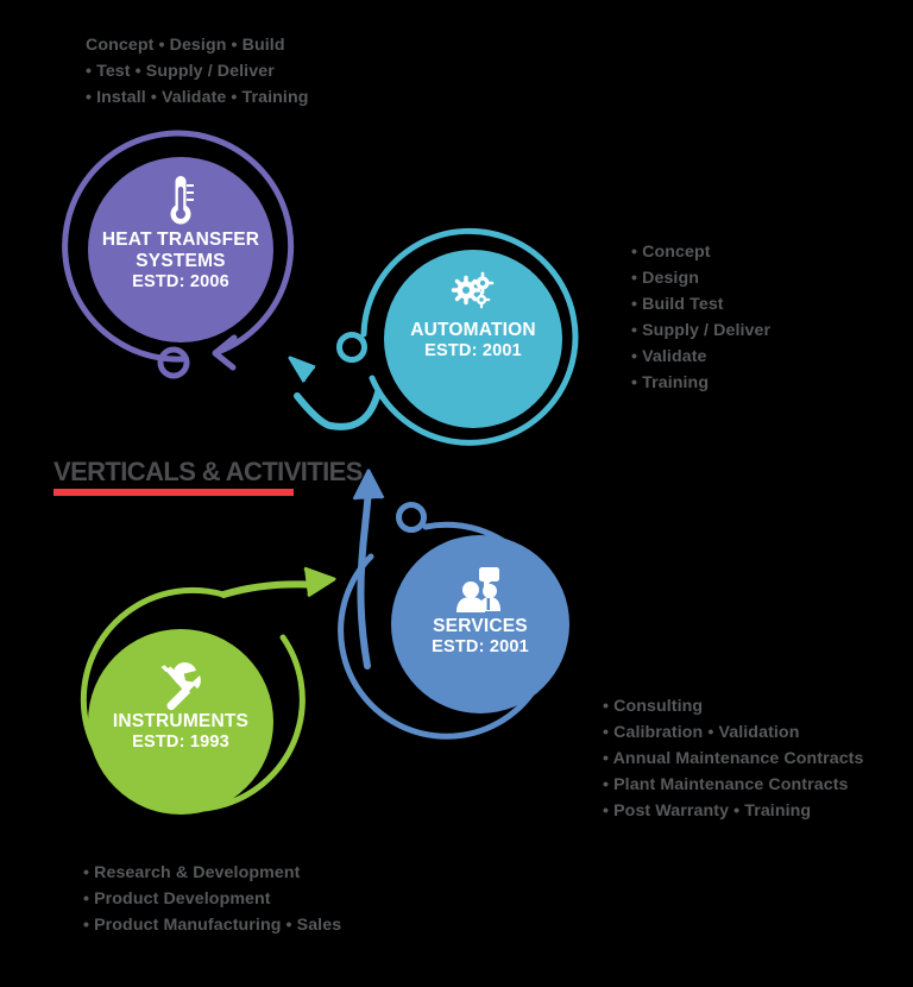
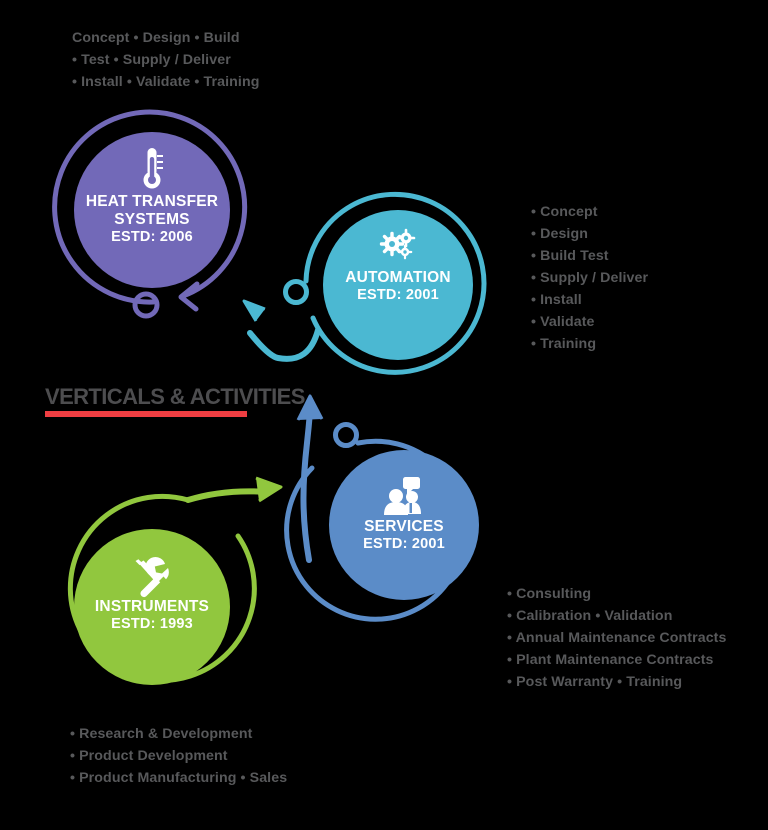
  HEAT TRANSFER
  SYSTEMS
  ESTD: 2006
  AUTOMATION
  ESTD: 2001
  SERVICES
  ESTD: 2001
  INSTRUMENTS
  ESTD: 1993
  Concept • Design • Build
  • Test • Supply / Deliver
  • Install • Validate • Training
  • Concept
  • Design
  • Build Test
  • Supply / Deliver
+ • Install
  • Validate
  • Training
  • Consulting
  • Calibration • Validation
  • Annual Maintenance Contracts
  • Plant Maintenance Contracts
  • Post Warranty • Training
  • Research & Development
  • Product Development
  • Product Manufacturing • Sales
  VERTICALS & ACTIVITIES
